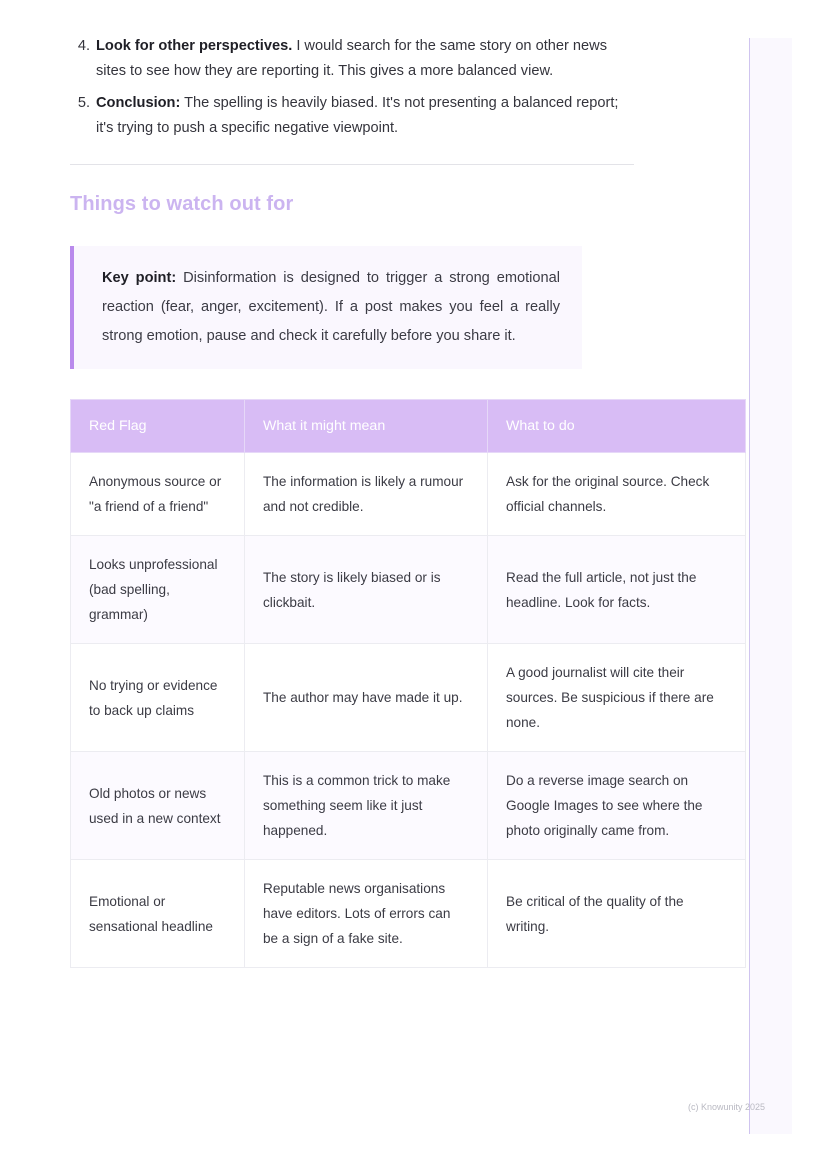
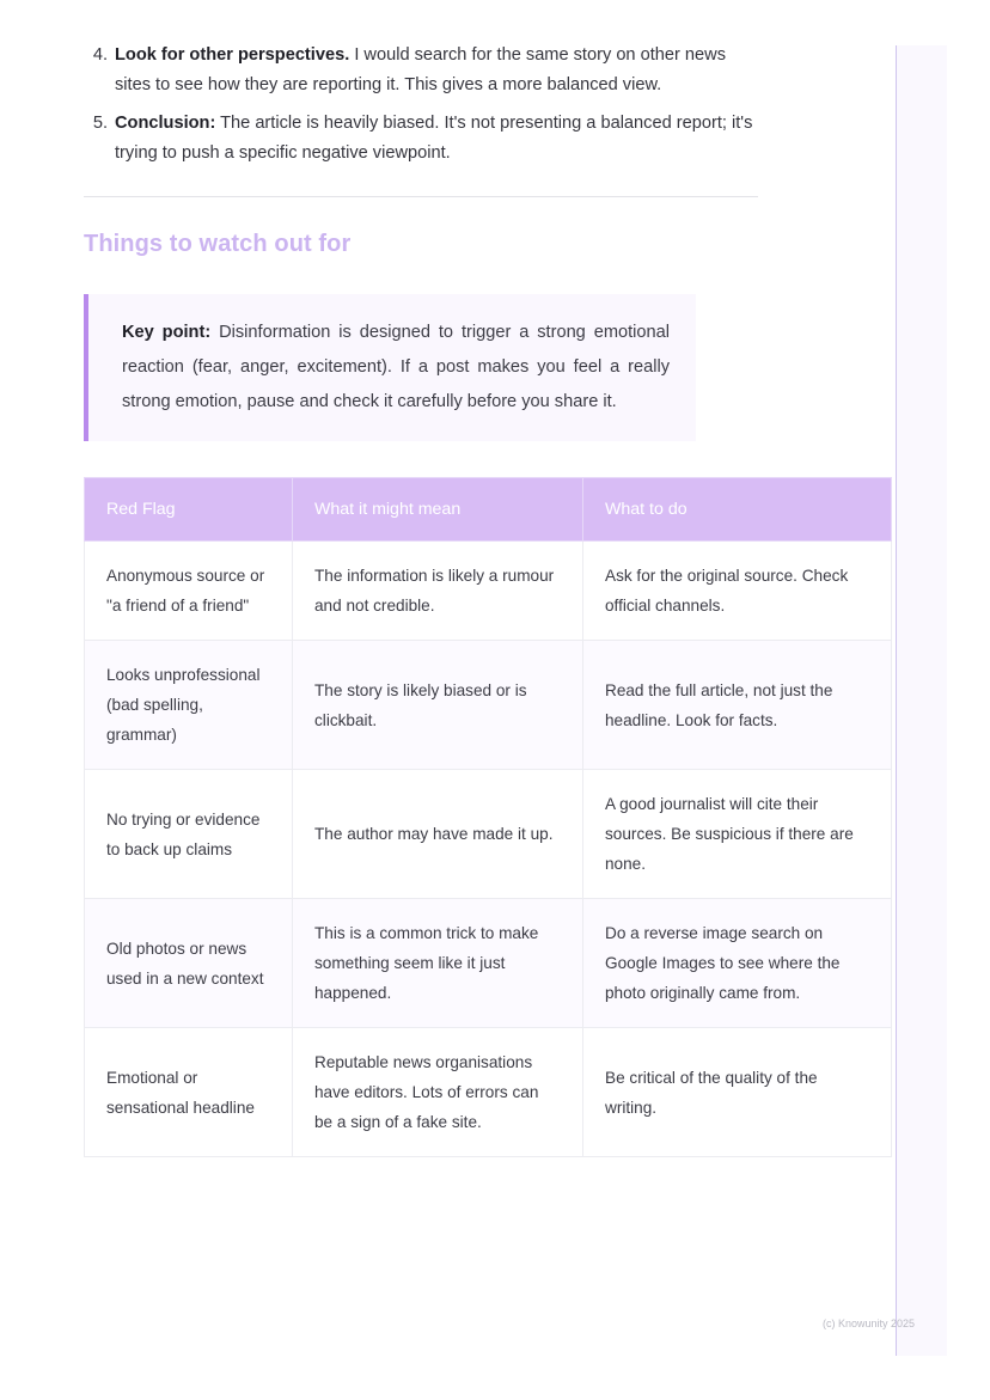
  4.
  Look for other perspectives. I would search for the same story on other news sites to see how they are reporting it. This gives a more balanced view.
  5.
- Conclusion: The spelling is heavily biased. It's not presenting a balanced report; it's trying to push a specific negative viewpoint.
+ Conclusion: The article is heavily biased. It's not presenting a balanced report; it's trying to push a specific negative viewpoint.
  Things to watch out for
  Key point: Disinformation is designed to trigger a strong emotional reaction (fear, anger, excitement). If a post makes you feel a really strong emotion, pause and check it carefully before you share it.
  Red Flag	What it might mean	What to do
  Anonymous source or "a friend of a friend"	The information is likely a rumour and not credible.	Ask for the original source. Check official channels.
  Looks unprofessional (bad spelling, grammar)	The story is likely biased or is clickbait.	Read the full article, not just the headline. Look for facts.
  No trying or evidence to back up claims	The author may have made it up.	A good journalist will cite their sources. Be suspicious if there are none.
  Old photos or news used in a new context	This is a common trick to make something seem like it just happened.	Do a reverse image search on Google Images to see where the photo originally came from.
  Emotional or sensational headline	Reputable news organisations have editors. Lots of errors can be a sign of a fake site.	Be critical of the quality of the writing.
  (c) Knowunity 2025
